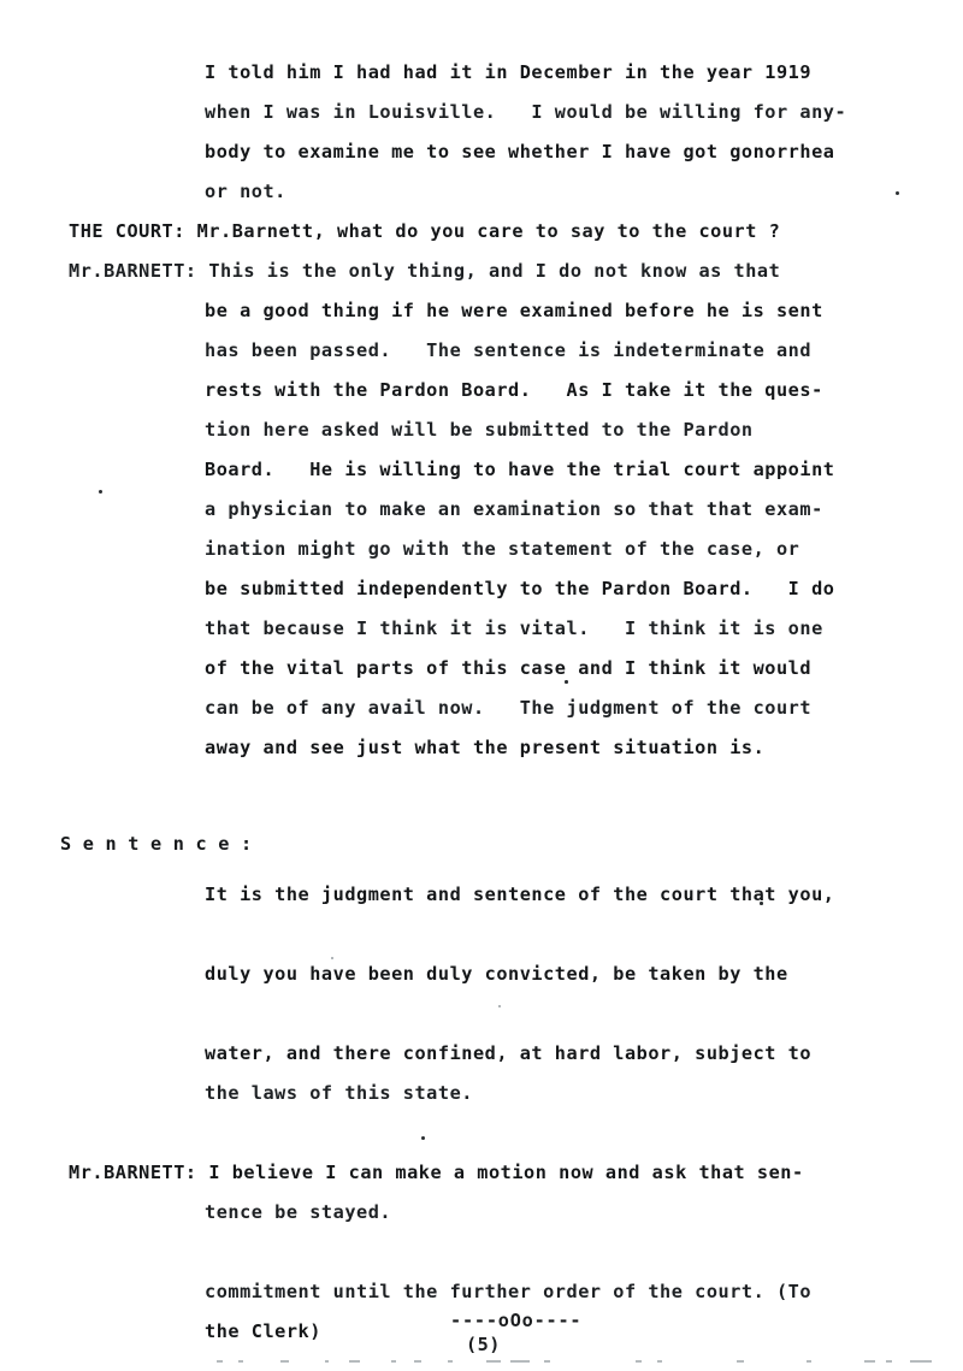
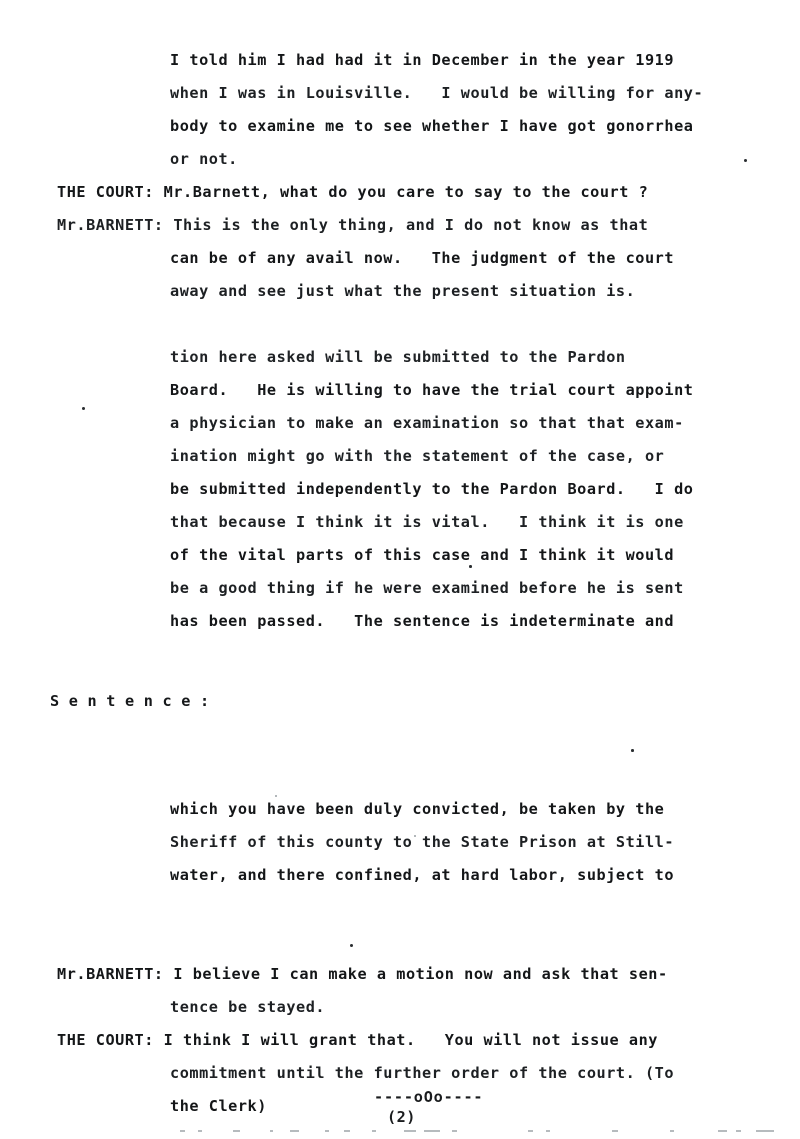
  I told him I had had it in December in the year 1919
  when I was in Louisville. I would be willing for any-
  body to examine me to see whether I have got gonorrhea
  or not.
  THE COURT: Mr.Barnett, what do you care to say to the court ?
  Mr.BARNETT: This is the only thing, and I do not know as that
- be a good thing if he were examined before he is sent
+ can be of any avail now. The judgment of the court
- has been passed. The sentence is indeterminate and
+ away and see just what the present situation is.
- rests with the Pardon Board. As I take it the ques-
  tion here asked will be submitted to the Pardon
  Board. He is willing to have the trial court appoint
  a physician to make an examination so that that exam-
  ination might go with the statement of the case, or
  be submitted independently to the Pardon Board. I do
  that because I think it is vital. I think it is one
  of the vital parts of this case and I think it would
- can be of any avail now. The judgment of the court
+ be a good thing if he were examined before he is sent
- away and see just what the present situation is.
+ has been passed. The sentence is indeterminate and
  Sentence:
- It is the judgment and sentence of the court that you,
- duly you have been duly convicted, be taken by the
+ which you have been duly convicted, be taken by the
+ Sheriff of this county to the State Prison at Still-
  water, and there confined, at hard labor, subject to
- the laws of this state.
  Mr.BARNETT: I believe I can make a motion now and ask that sen-
  tence be stayed.
+ THE COURT: I think I will grant that. You will not issue any
  commitment until the further order of the court. (To
  the Clerk)
  ----oOo----
- (5)
+ (2)
